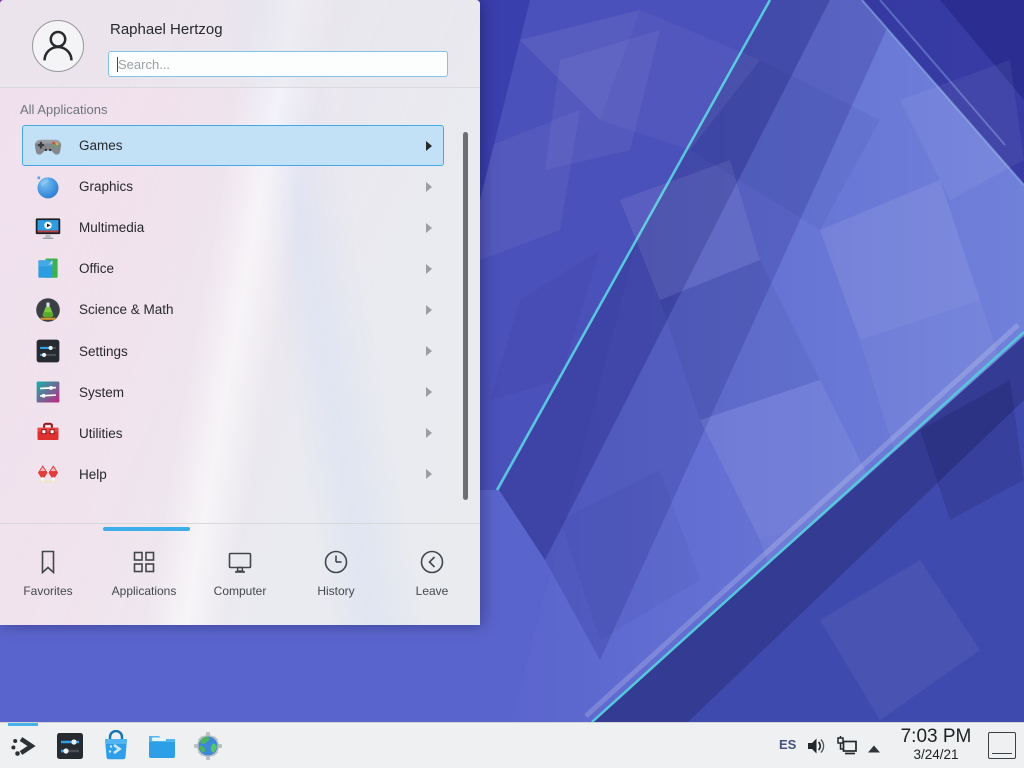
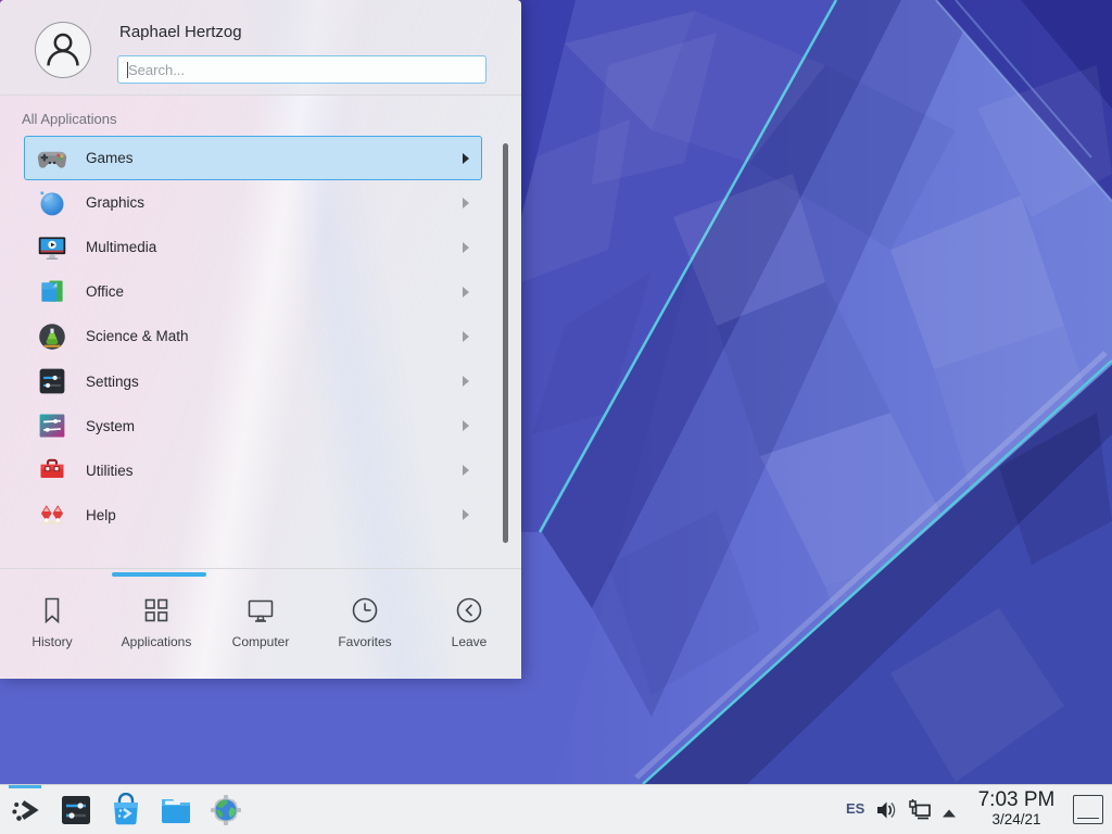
  Raphael Hertzog
  Search...
  All Applications
  Games
  Graphics
  Multimedia
  Office
  Science & Math
  Settings
  System
  Utilities
  Help
- Favorites
+ History
  Applications
  Computer
- History
+ Favorites
  Leave
  ES
  7:03 PM
  3/24/21
